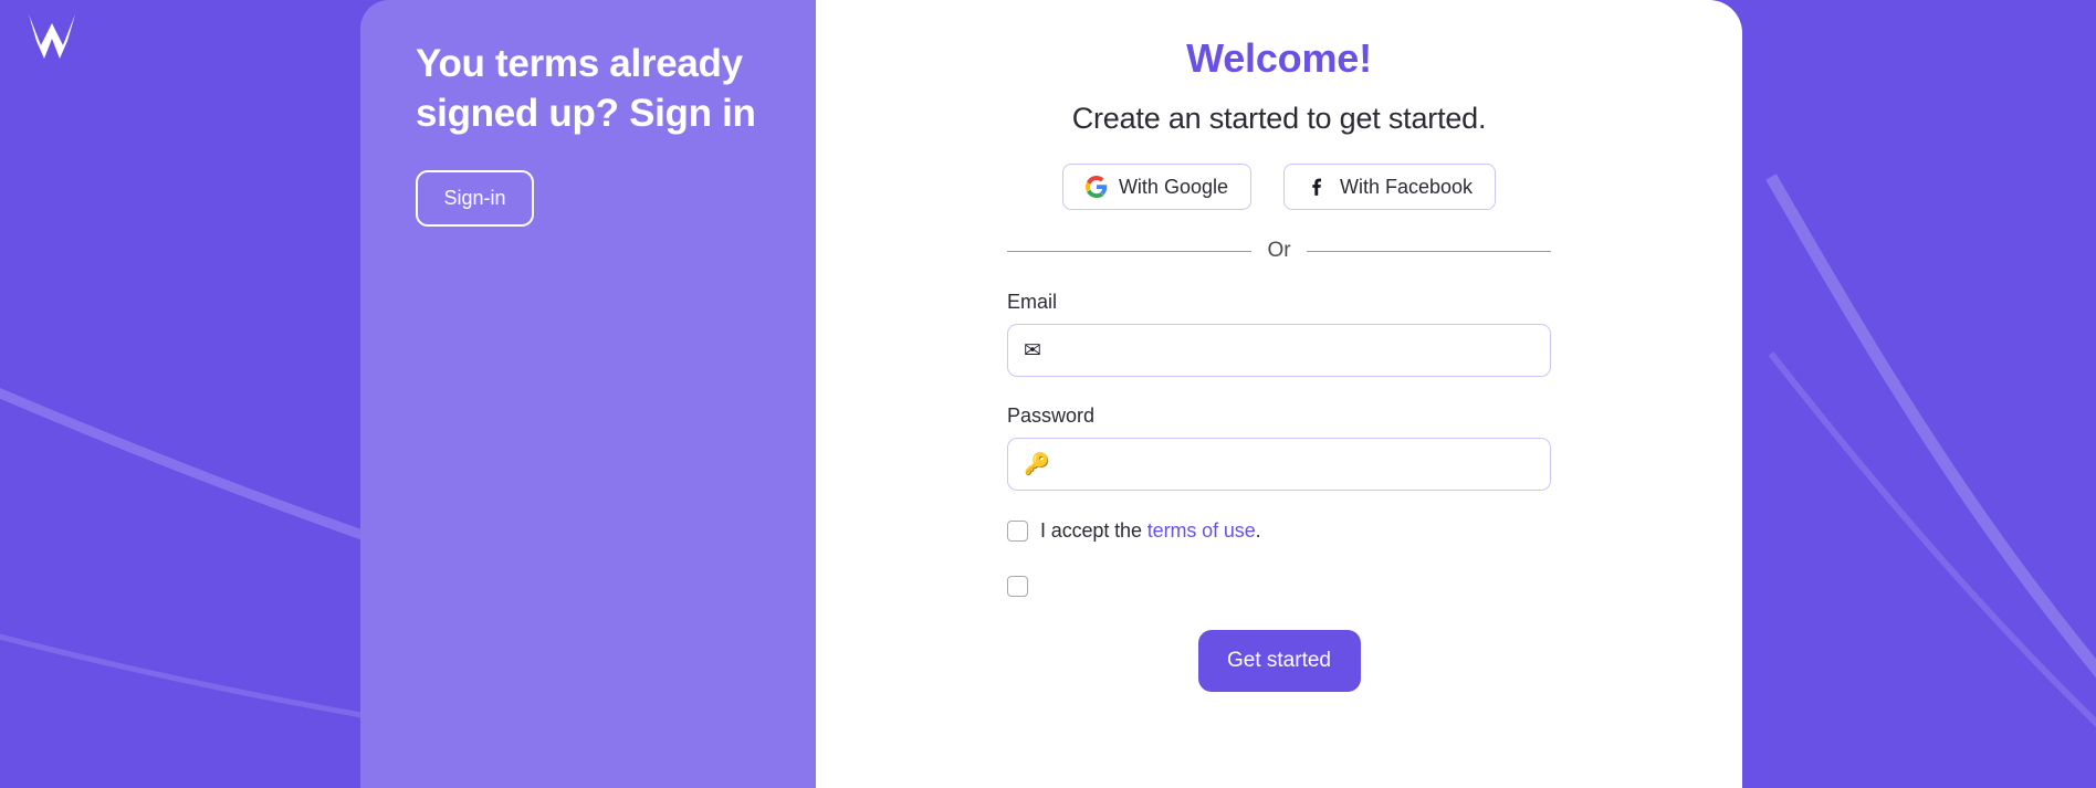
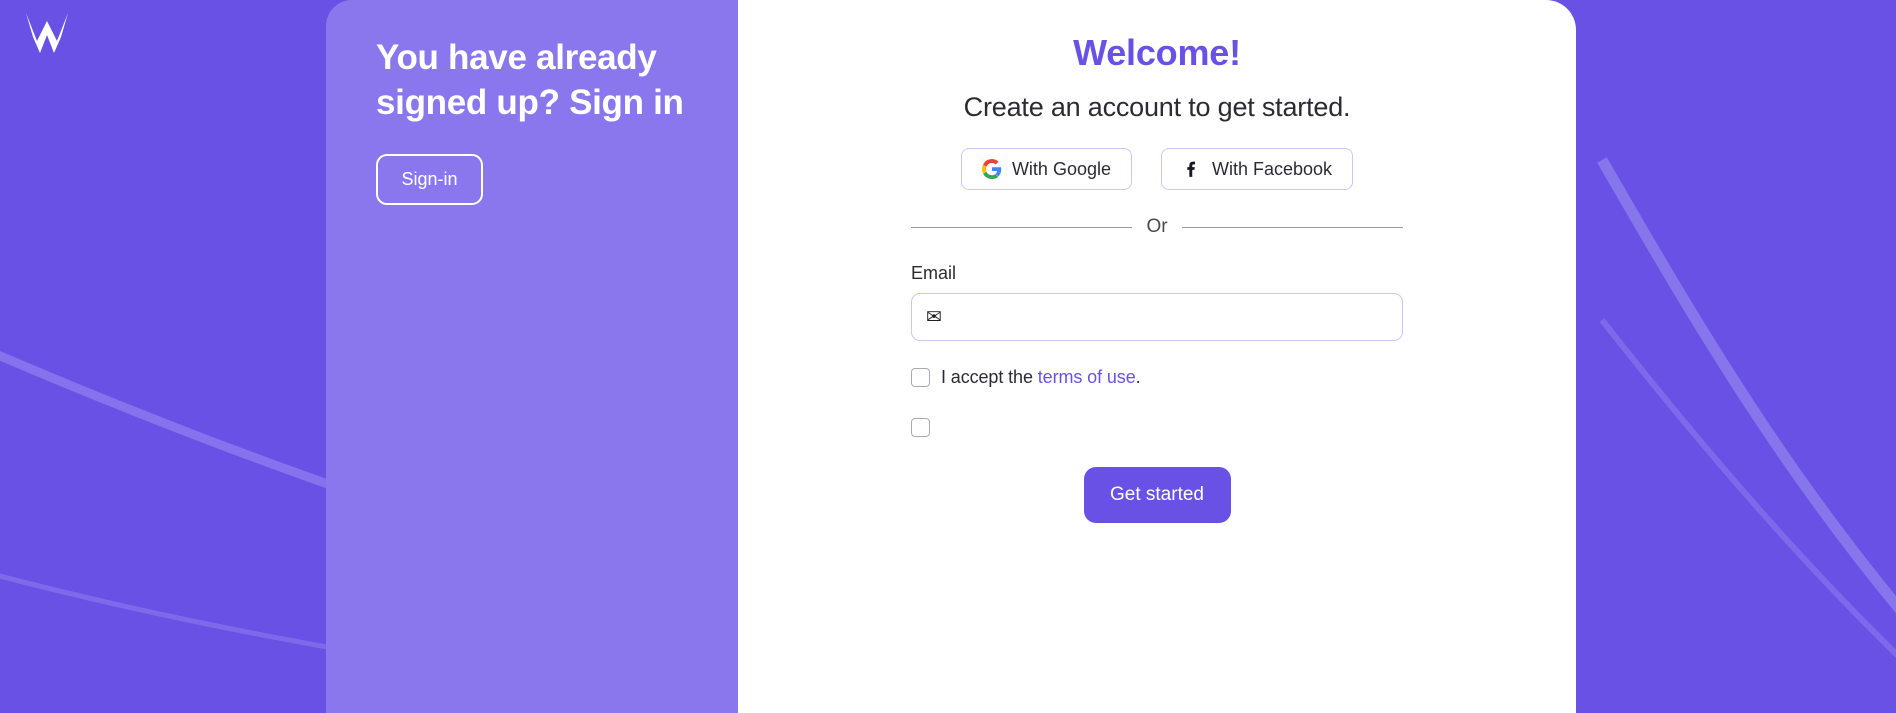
- You terms already signed up? Sign in
+ You have already signed up? Sign in
  Sign-in
  Welcome!
- Create an started to get started.
+ Create an account to get started.
  With Google
  With Facebook
  Or
  Email
  ✉
- Password
- 🔑
  I accept the terms of use.
  Get started
